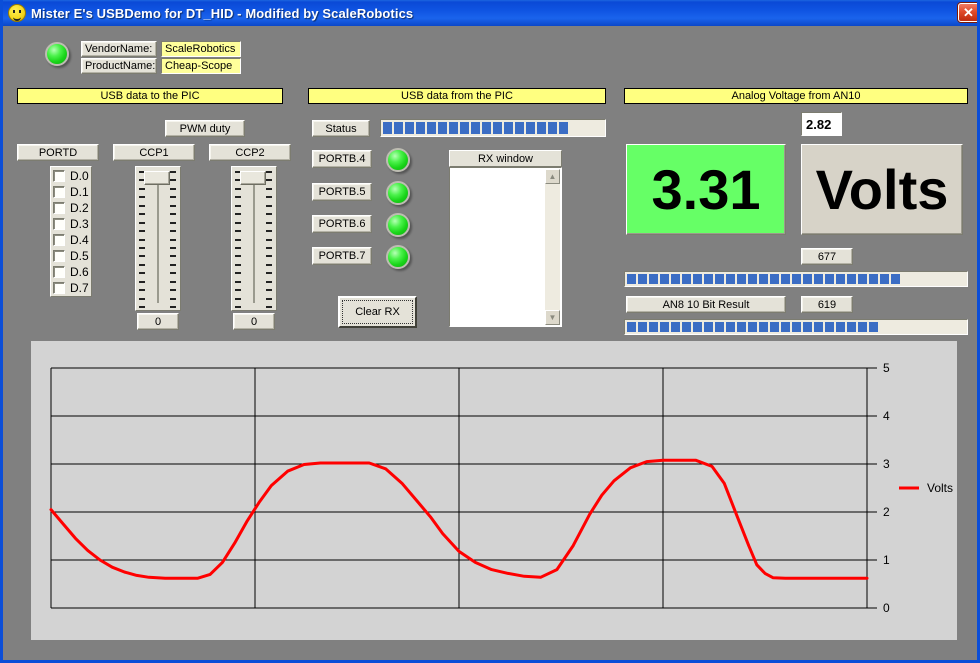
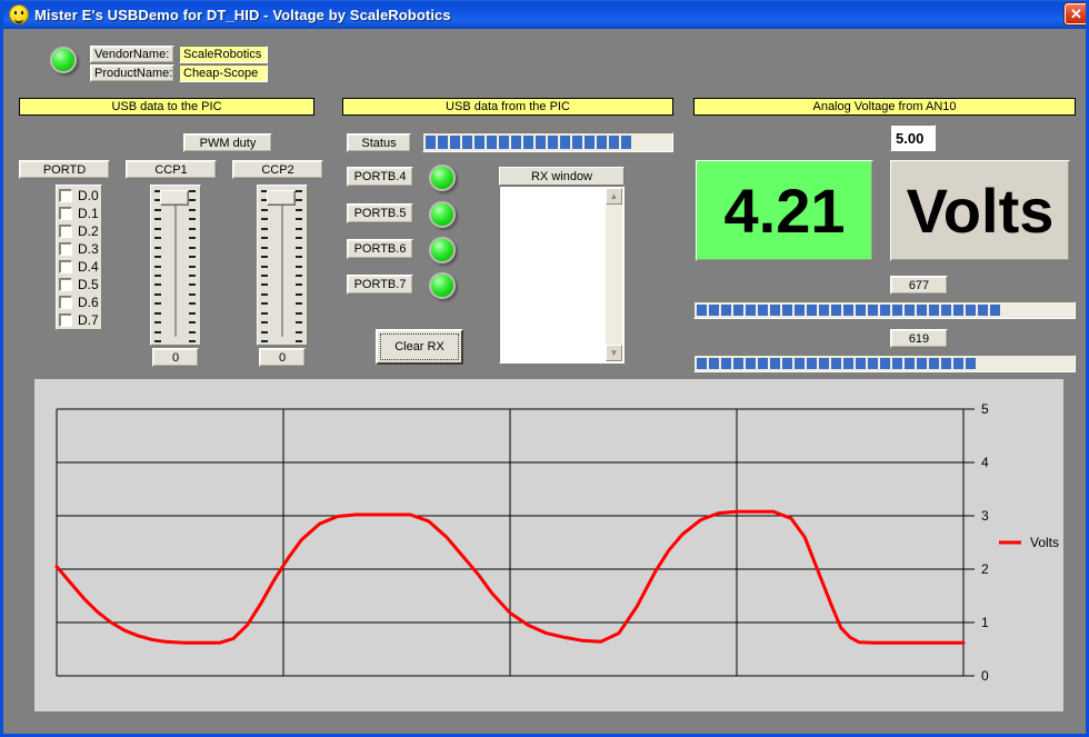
- Mister E's USBDemo for DT_HID - Modified by ScaleRobotics
+ Mister E's USBDemo for DT_HID - Voltage by ScaleRobotics
  ✕
  VendorName:
  ScaleRobotics
  ProductName:
  Cheap-Scope
  USB data to the PIC
  USB data from the PIC
  Analog Voltage from AN10
  PWM duty
  PORTD
  D.0
  D.1
  D.2
  D.3
  D.4
  D.5
  D.6
  D.7
  CCP1
  0
  CCP2
  0
  Status
  PORTB.4
  PORTB.5
  PORTB.6
  PORTB.7
  Clear RX
  RX window
  ▲
  ▼
- 2.82
+ 5.00
- 3.31
+ 4.21
  Volts
  677
- AN8 10 Bit Result
  619
  0
  1
  2
  3
  4
  5
  Volts
